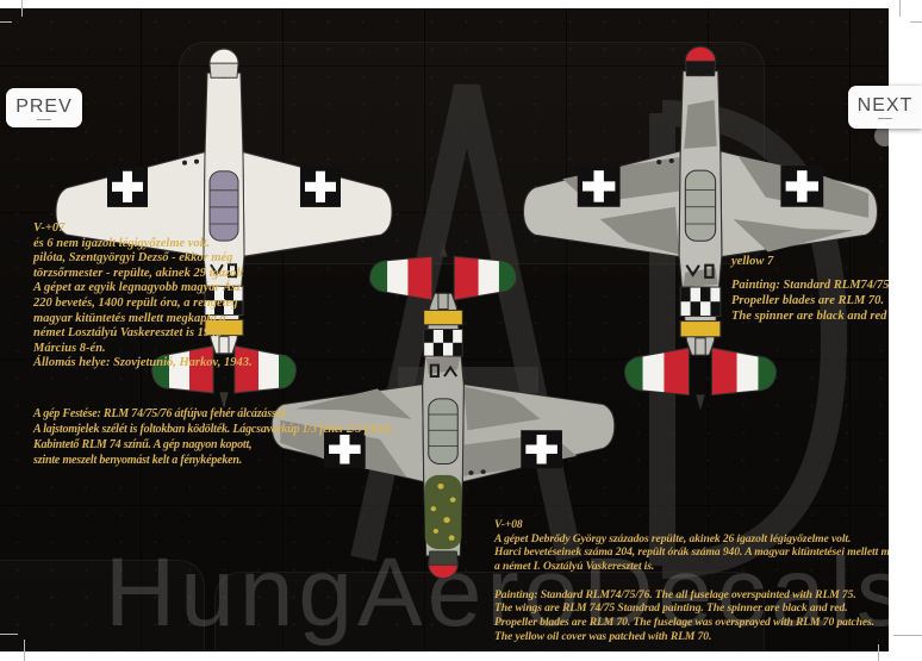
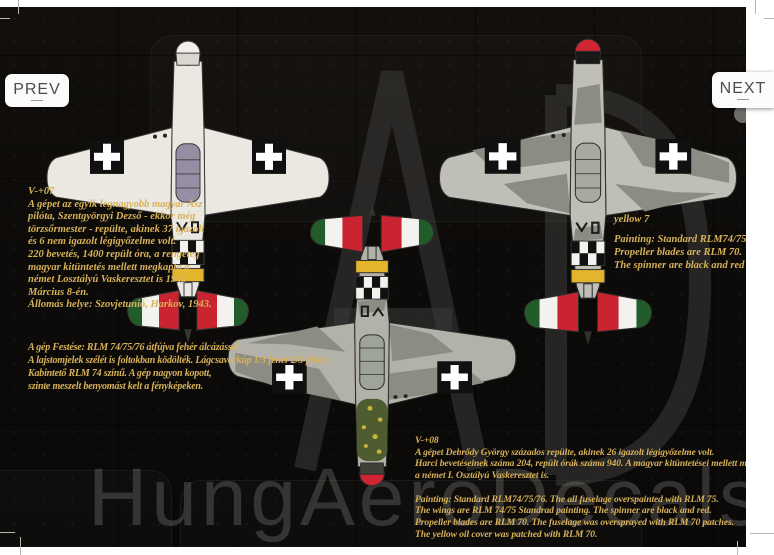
  HungAeroDecals
  V-+07
- és 6 nem igazolt légigyőzelme volt.
+ A gépet az egyik legnagyobb magyar Ász
  pilóta, Szentgyörgyi Dezső - ekkor még
- törzsőrmester - repülte, akinek 29 igazolt
+ törzsőrmester - repülte, akinek 37 igazolt
- A gépet az egyik legnagyobb magyar Ász
+ és 6 nem igazolt légigyőzelme volt.
  220 bevetés, 1400 repült óra, a rengeteg
  magyar kitüntetés mellett megkapta a
  német Losztályú Vaskeresztet is 1945
  Március 8-én.
  Állomás helye: Szovjetunió, Harkov, 1943.
  A gép Festése: RLM 74/75/76 átfújva fehér álcázással.
  A lajstomjelek szélét is foltokban ködölték. Lágcsavarkúp 1/3 fehér 2/3 fekete.
  Kabintető RLM 74 színű. A gép nagyon kopott,
  szinte meszelt benyomást kelt a fényképeken.
  yellow 7
  Painting: Standard RLM74/75
  Propeller blades are RLM 70.
  The spinner are black and red
  V-+08
  A gépet Debrődy György százados repülte, akinek 26 igazolt légigyőzelme volt.
  Harci bevetéseinek száma 204, repült órák száma 940. A magyar kitüntetései mellett m
  a német I. Osztályú Vaskeresztet is.
  Painting: Standard RLM74/75/76. The all fuselage overspainted with RLM 75.
  The wings are RLM 74/75 Standrad painting. The spinner are black and red.
  Propeller blades are RLM 70. The fuselage was oversprayed with RLM 70 patches.
  The yellow oil cover was patched with RLM 70.
  PREV
  NEXT
